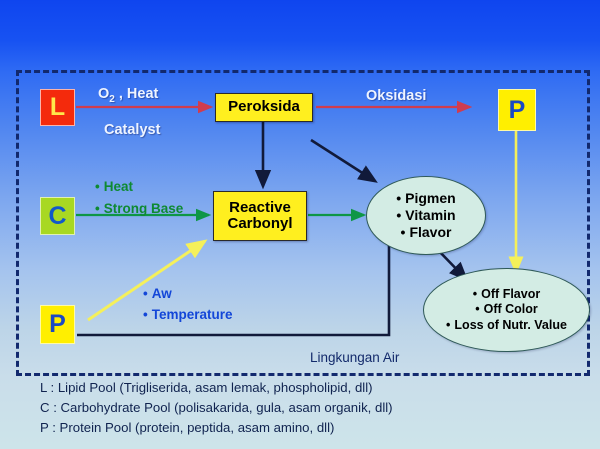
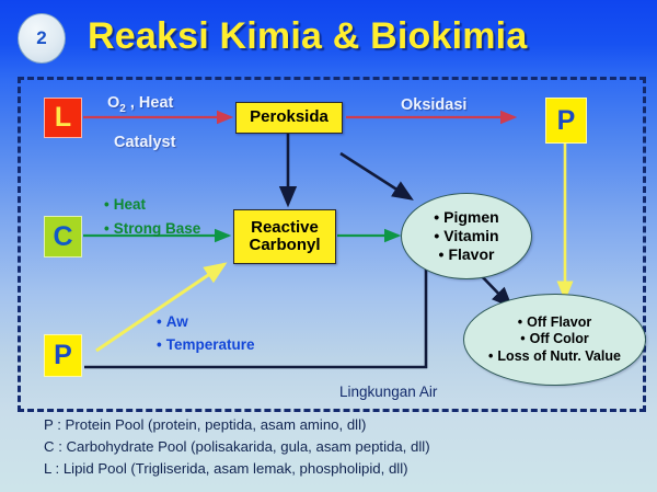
+ 2
+ Reaksi Kimia & Biokimia
  L
  C
  P
  P
  Peroksida
  Reactive
  Carbonyl
  Pigmen
  Vitamin
  Flavor
  Off Flavor
  Off Color
  Loss of Nutr. Value
  O2 , Heat
  Catalyst
  Oksidasi
  Heat
  Strong Base
  Aw
  Temperature
  Lingkungan Air
- L : Lipid Pool (Trigliserida, asam lemak, phospholipid, dll)
+ P : Protein Pool (protein, peptida, asam amino, dll)
- C : Carbohydrate Pool (polisakarida, gula, asam organik, dll)
+ C : Carbohydrate Pool (polisakarida, gula, asam peptida, dll)
- P : Protein Pool (protein, peptida, asam amino, dll)
+ L : Lipid Pool (Trigliserida, asam lemak, phospholipid, dll)
